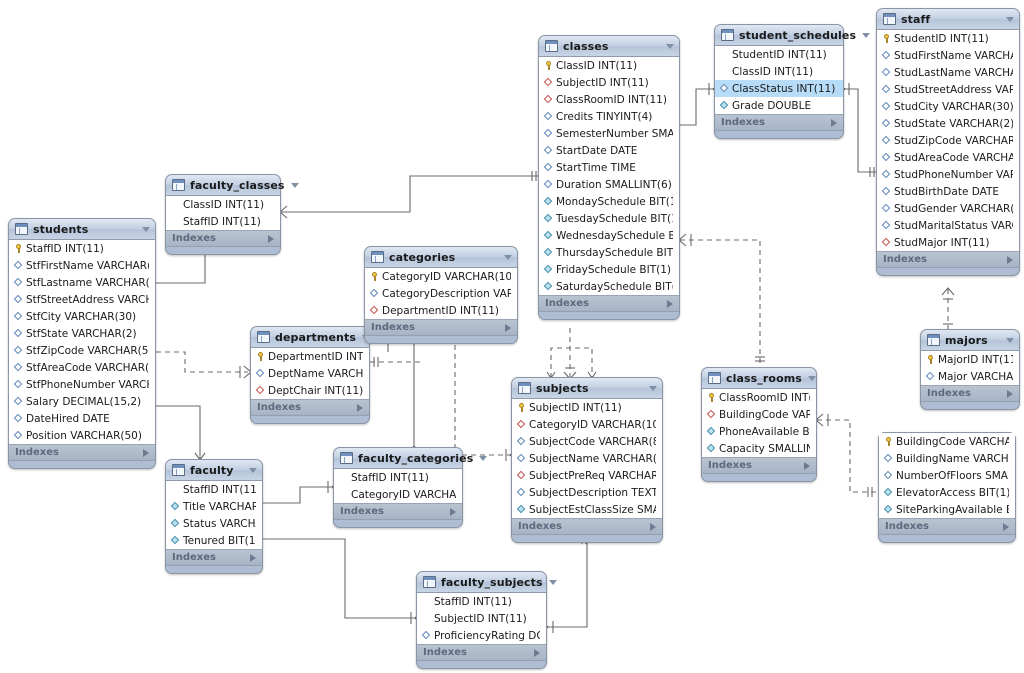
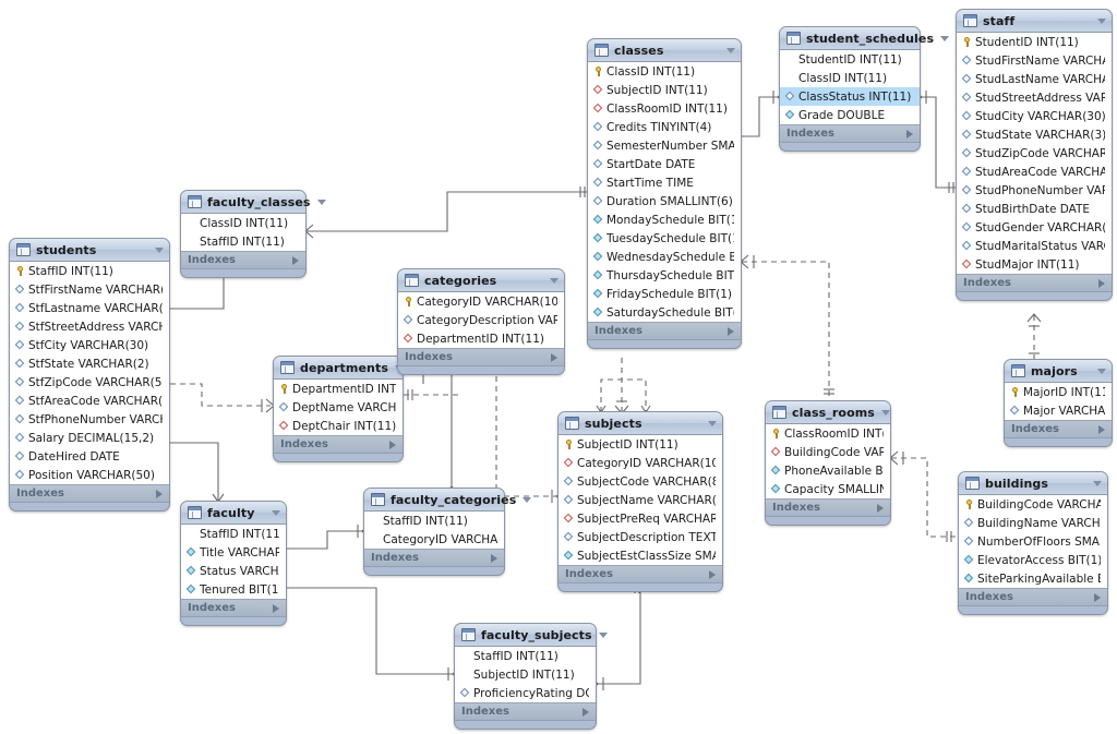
  students
  StaffID INT(11)
  StfFirstName VARCHAR
  StfLastname VARCHAR(
  StfStreetAddress VARC
  StfCity VARCHAR(30)
  StfState VARCHAR(2)
  StfZipCode VARCHAR(5
  StfAreaCode VARCHAR(
  StfPhoneNumber VARC
  Salary DECIMAL(15,2)
  DateHired DATE
  Position VARCHAR(50)
  Indexes
  faculty_classes
  ClassID INT(11)
  StaffID INT(11)
  Indexes
  faculty
  StaffID INT(11
  Title VARCHAR
  Tenured BIT(1
  Indexes
  departments
  DepartmentID INT
  DeptChair INT(11)
  Indexes
  categories
  CategoryID VARCHAR(10
  CategoryDescription VAR
  DepartmentID INT(11)
  Indexes
  faculty_categories
  StaffID INT(11)
  CategoryID VARCHA
  Indexes
  faculty_subjects
  StaffID INT(11)
  SubjectID INT(11)
  ProficiencyRating D
  Indexes
  subjects
  SubjectID INT(11)
  CategoryID VARCHAR(10
  SubjectCode VARCHAR(
  SubjectName VARCHAR(
  SubjectPreReq VARCHAR
  SubjectDescription TEXT
  SubjectEstClassSize SM
  Indexes
  classes
  ClassID INT(11)
  SubjectID INT(11)
  ClassRoomID INT(11)
  Credits TINYINT(4)
  StartDate DATE
  StartTime TIME
  Duration SMALLINT(6)
  MondaySchedule BIT(
  TuesdaySchedule BIT(
  WednesdaySchedule B
  ThursdaySchedule BIT
  FridaySchedule BIT(1)
  SaturdaySchedule BIT
  Indexes
  student_schedules
  StudentID INT(11)
  ClassID INT(11)
  ClassStatus INT(11)
  Grade DOUBLE
  Indexes
  staff
  StudentID INT(11)
  StudFirstName VARCH
  StudLastName VARCH
  StudStreetAddress VAR
  StudCity VARCHAR(30)
- StudState VARCHAR(2)
+ StudState VARCHAR(3)
  StudZipCode VARCHAR
  StudAreaCode VARCHA
  StudBirthDate DATE
  StudGender VARCHAR(
  StudMaritalStatus VAR
  StudMajor INT(11)
  Indexes
  majors
  MajorID INT(1
  Indexes
  class_rooms
  ClassRoomID INT
  PhoneAvailable B
  Capacity SMALLIN
  Indexes
+ buildings
  BuildingCode VARCHA
  BuildingName VARCH
  ElevatorAccess BIT(1)
  SiteParkingAvailable
  Indexes
